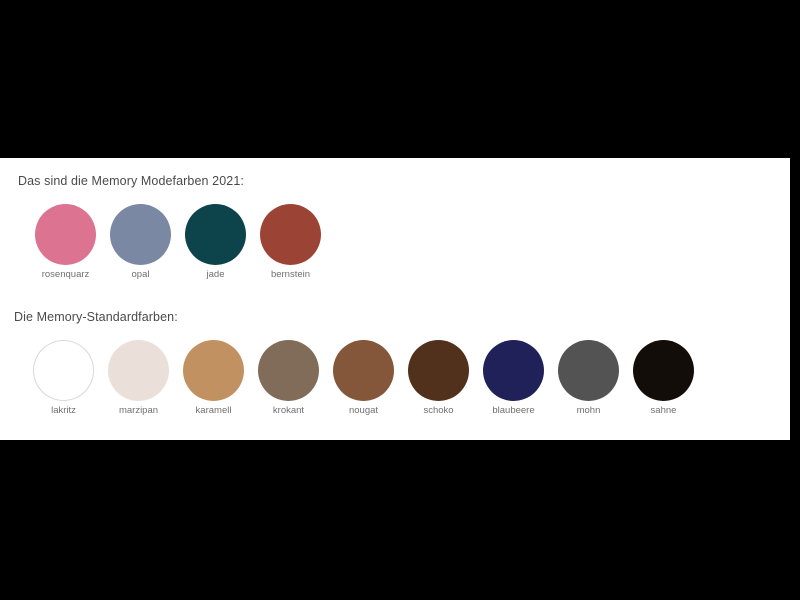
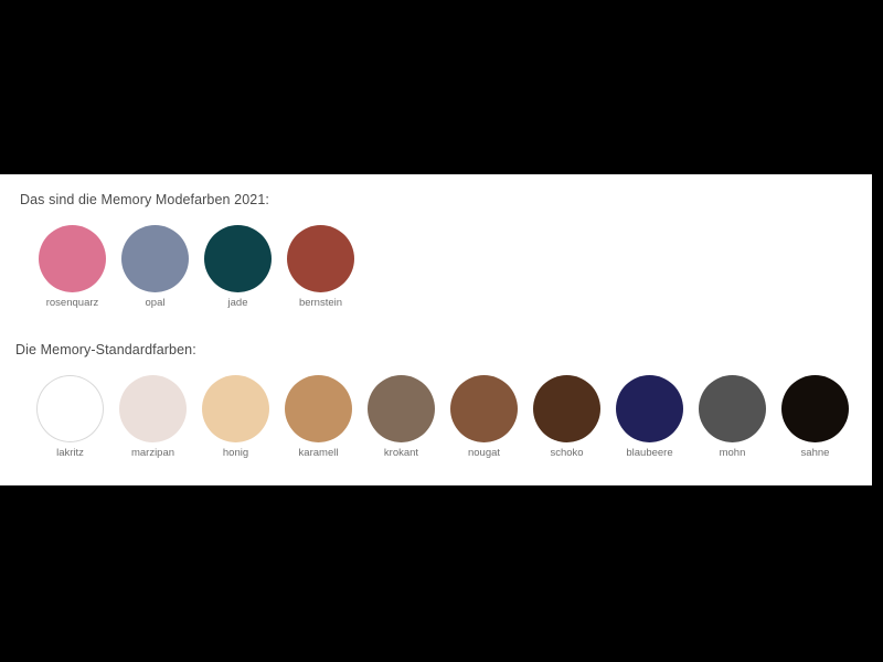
  Das sind die Memory Modefarben 2021:
  rosenquarz
  opal
  jade
  bernstein
  Die Memory-Standardfarben:
  lakritz
  marzipan
+ honig
  karamell
  krokant
  nougat
  schoko
  blaubeere
  mohn
  sahne
